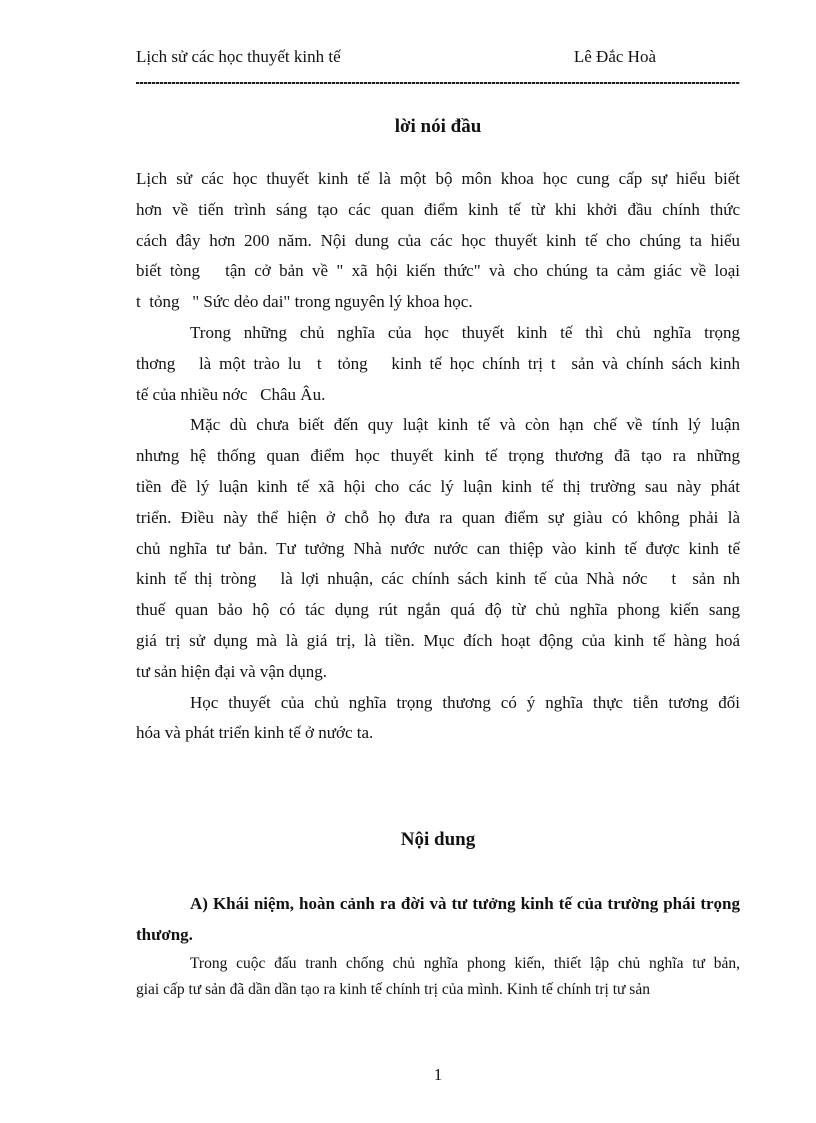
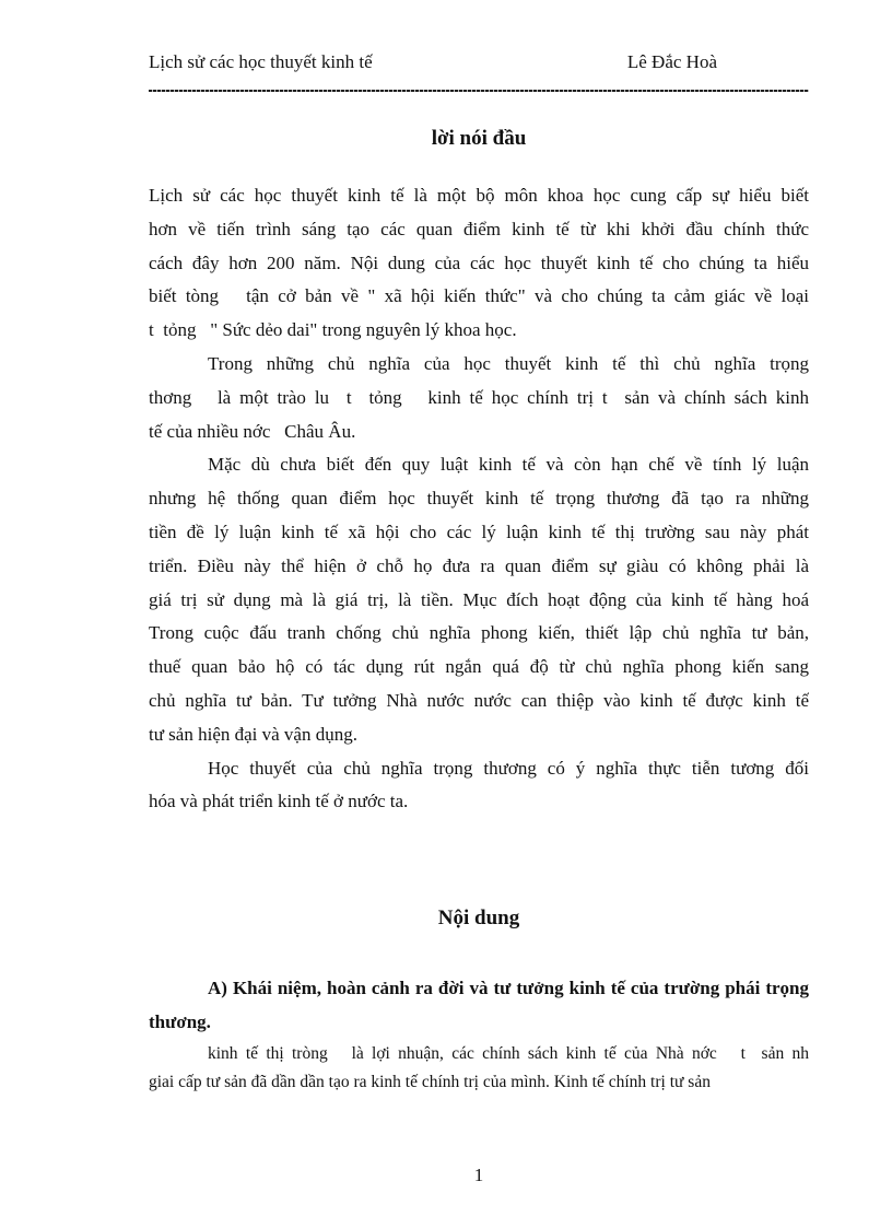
  Lịch sử các học thuyết kinh tế
  Lê Đắc Hoà
  lời nói đầu
  Lịch sử các học thuyết kinh tế là một bộ môn khoa học cung cấp sự hiểu biết
  hơn về tiến trình sáng tạo các quan điểm kinh tế từ khi khởi đầu chính thức
  cách đây hơn 200 năm. Nội dung của các học thuyết kinh tế cho chúng ta hiểu
  biết tòng tận cở bản về " xã hội kiến thức" và cho chúng ta cảm giác về loại
  t tỏng " Sức dẻo dai" trong nguyên lý khoa học.
  Trong những chủ nghĩa của học thuyết kinh tế thì chủ nghĩa trọng
  thơng là một trào lu t tỏng kinh tế học chính trị t sản và chính sách kinh
  tế của nhiều nớc Châu Âu.
  Mặc dù chưa biết đến quy luật kinh tế và còn hạn chế về tính lý luận
  nhưng hệ thống quan điểm học thuyết kinh tế trọng thương đã tạo ra những
  tiền đề lý luận kinh tế xã hội cho các lý luận kinh tế thị trường sau này phát
  triển. Điều này thể hiện ở chỗ họ đưa ra quan điểm sự giàu có không phải là
- chủ nghĩa tư bản. Tư tưởng Nhà nước nước can thiệp vào kinh tế được kinh tế
+ giá trị sử dụng mà là giá trị, là tiền. Mục đích hoạt động của kinh tế hàng hoá
- kinh tế thị tròng là lợi nhuận, các chính sách kinh tế của Nhà nớc t sản nh
+ Trong cuộc đấu tranh chống chủ nghĩa phong kiến, thiết lập chủ nghĩa tư bản,
  thuế quan bảo hộ có tác dụng rút ngắn quá độ từ chủ nghĩa phong kiến sang
- giá trị sử dụng mà là giá trị, là tiền. Mục đích hoạt động của kinh tế hàng hoá
+ chủ nghĩa tư bản. Tư tưởng Nhà nước nước can thiệp vào kinh tế được kinh tế
  tư sản hiện đại và vận dụng.
  Học thuyết của chủ nghĩa trọng thương có ý nghĩa thực tiễn tương đối
  hóa và phát triển kinh tế ở nước ta.
  Nội dung
  A) Khái niệm, hoàn cảnh ra đời và tư tưởng kinh tế của trường phái trọng
  thương.
- Trong cuộc đấu tranh chống chủ nghĩa phong kiến, thiết lập chủ nghĩa tư bản,
+ kinh tế thị tròng là lợi nhuận, các chính sách kinh tế của Nhà nớc t sản nh
  giai cấp tư sản đã dần dần tạo ra kinh tế chính trị của mình. Kinh tế chính trị tư sản
  1
